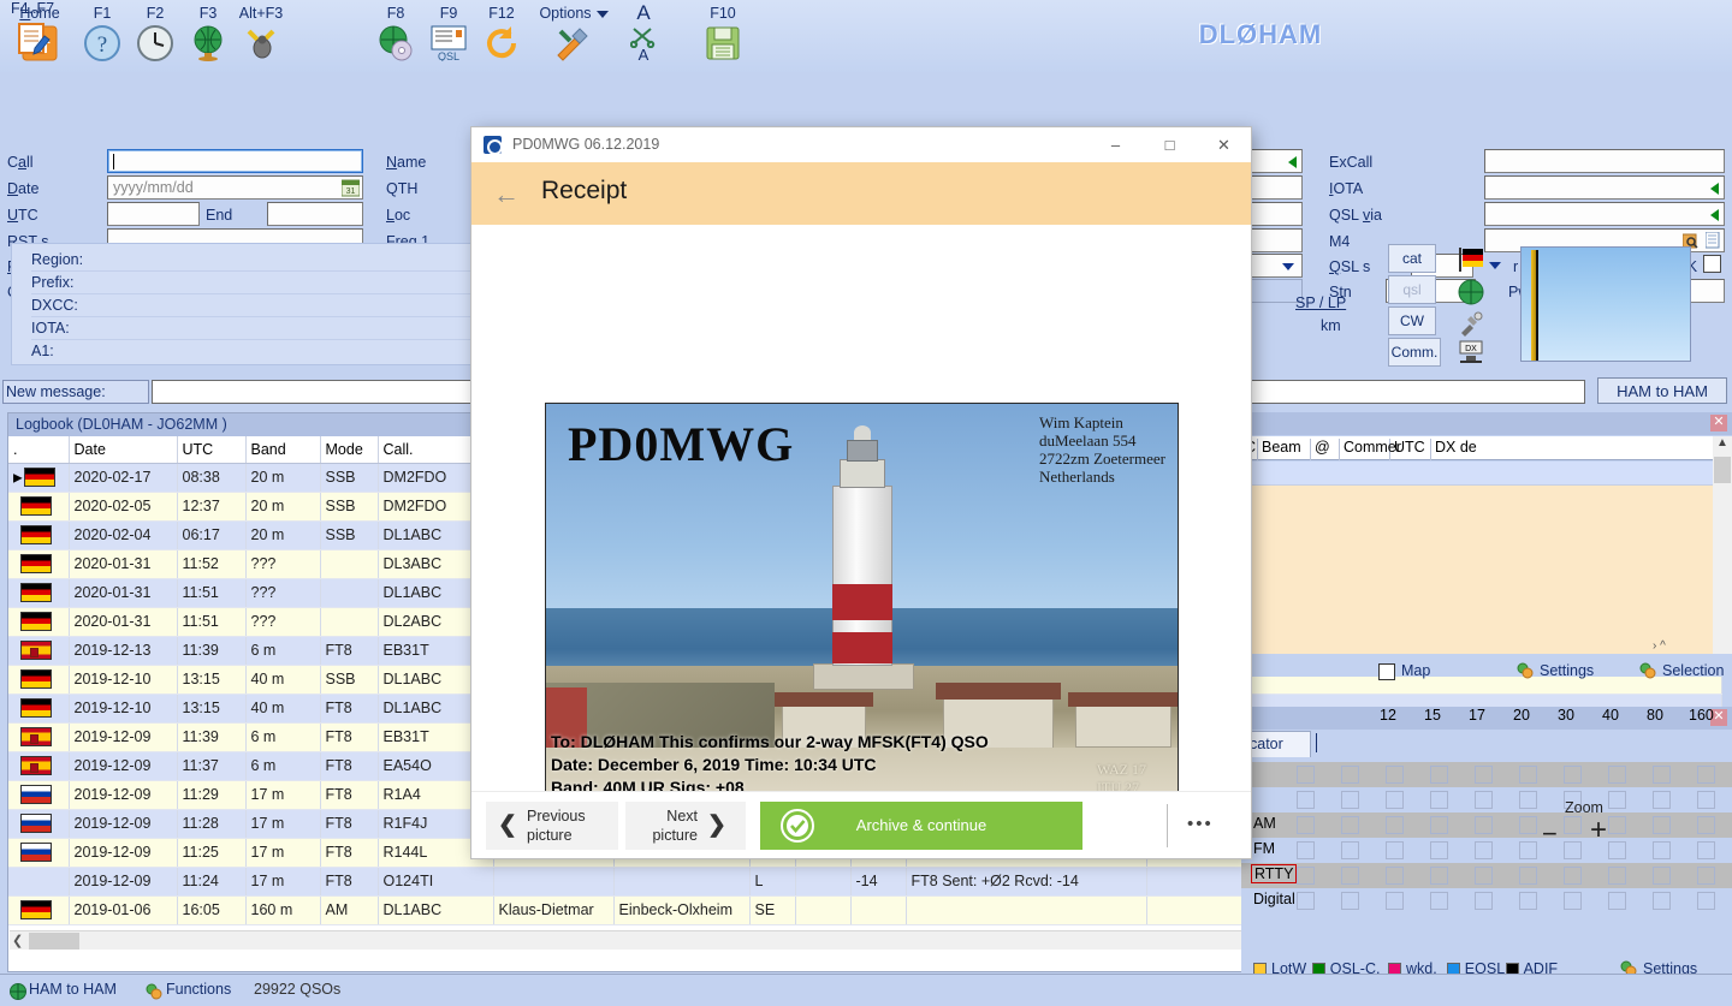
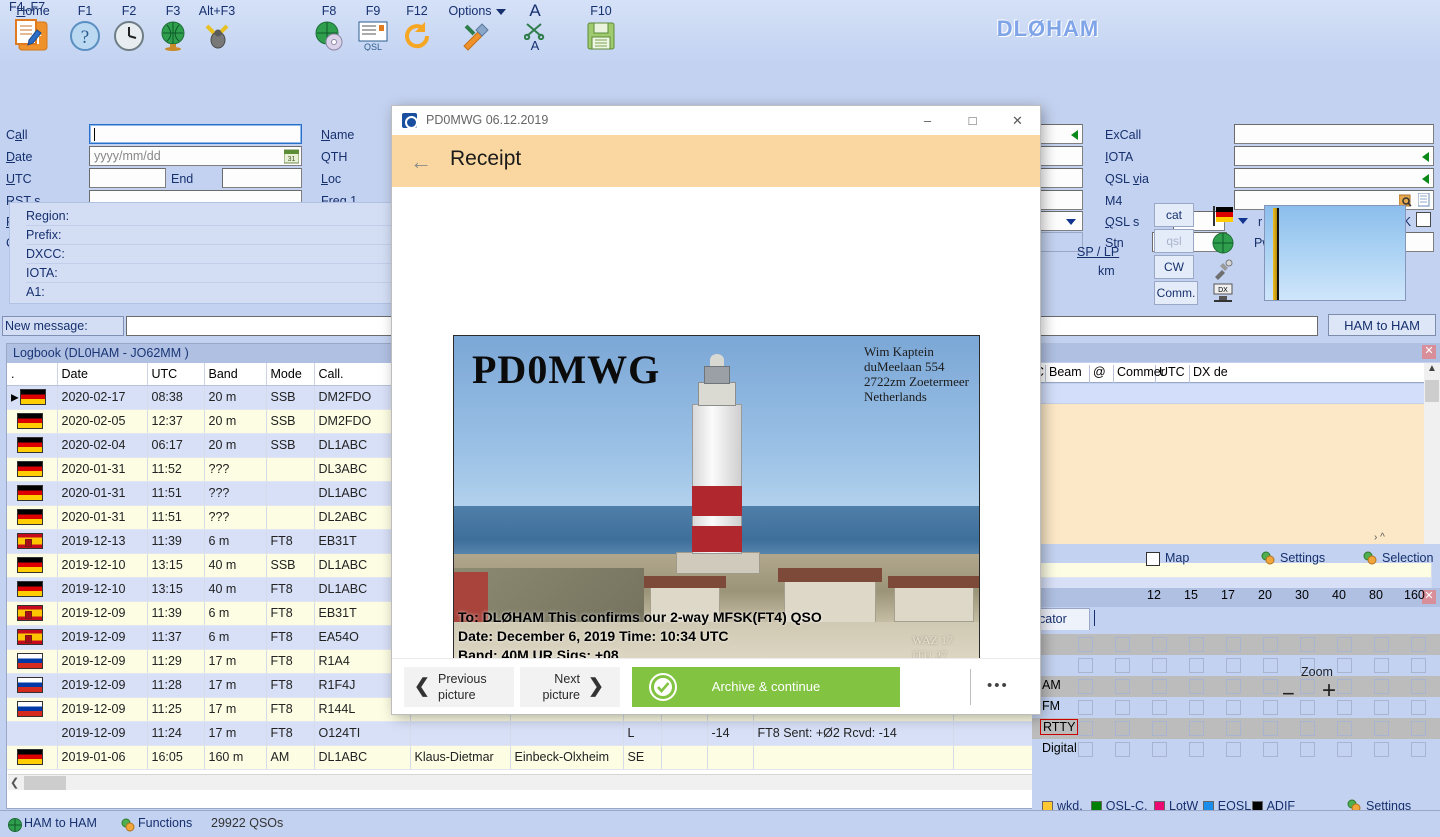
  Home
  F1
  ?
  F2
  F3
  Alt+F3
  F4..F7
  F8
  F9
  QSL
  F12
  Options
  A
  A
  F10
  DLØHAM
  Call
  Date
  UTC
  RST s
  yyyy/mm/dd
  End
  Name
  QTH
  Loc
  Freq 1
  ExCall
  IOTA
  QSL via
  M4
  QSL s
  Stn
  r
  Region:
  Prefix:
  DXCC:
  IOTA:
  A1:
  SP / LP
  km
  cat
  qsl
  CW
  Comm.
  New message:
  HAM to HAM
  Logbook (DL0HAM - JO62MM )
  .	Date	UTC	Band	Mode	Call.
  ▶	2020-02-17	08:38	20 m	SSB	DM2FDO
  	2020-02-05	12:37	20 m	SSB	DM2FDO
  	2020-02-04	06:17	20 m	SSB	DL1ABC
  	2020-01-31	11:52	???		DL3ABC
  	2020-01-31	11:51	???		DL1ABC
  	2020-01-31	11:51	???		DL2ABC
  	2019-12-13	11:39	6 m	FT8	EB31T
  	2019-12-10	13:15	40 m	SSB	DL1ABC
  	2019-12-10	13:15	40 m	FT8	DL1ABC
  	2019-12-09	11:39	6 m	FT8	EB31T
  	2019-12-09	11:37	6 m	FT8	EA54O
  	2019-12-09	11:29	17 m	FT8	R1A4
  	2019-12-09	11:28	17 m	FT8	R1F4J
  	2019-12-09	11:25	17 m	FT8	R144L
  	2019-12-09	11:24	17 m	FT8	O124TI			L		-14	FT8 Sent: +Ø2 Rcvd: -14
  	2019-01-06	16:05	160 m	AM	DL1ABC	Klaus-Dietmar	Einbeck-Olxheim	SE
  ❮
  ✕
  Beam
  @
  Comme
  UTC
  DX de
  ▲
  › ^
  Map
  Settings
  Selection
  ✕
  cator
  12
  15
  17
  20
  30
  40
  80
  160
  AM
  FM
  RTTY
  Digital
- LotW
+ wkd.
  QSL-C.
- wkd.
+ LotW
  EQSL
  ADIF
  Settings
  HAM to HAM
  Functions
  29922 QSOs
  PD0MWG 06.12.2019
  –
  □
  ✕
  ←
  Receipt
  PD0MWG
  Wim Kaptein
  duMeelaan 554
  2722zm Zoetermeer
  Netherlands
  To: DLØHAM This confirms our 2-way MFSK(FT4) QSO
  Date: December 6, 2019 Time: 10:34 UTC
  Band: 40M UR Sigs: +08
  WAZ 17
  ITU 27
  ❮
  Previous
  picture
  Next
  picture
  ❯
  Archive & continue
  Zoom
  −
  +
  •••
